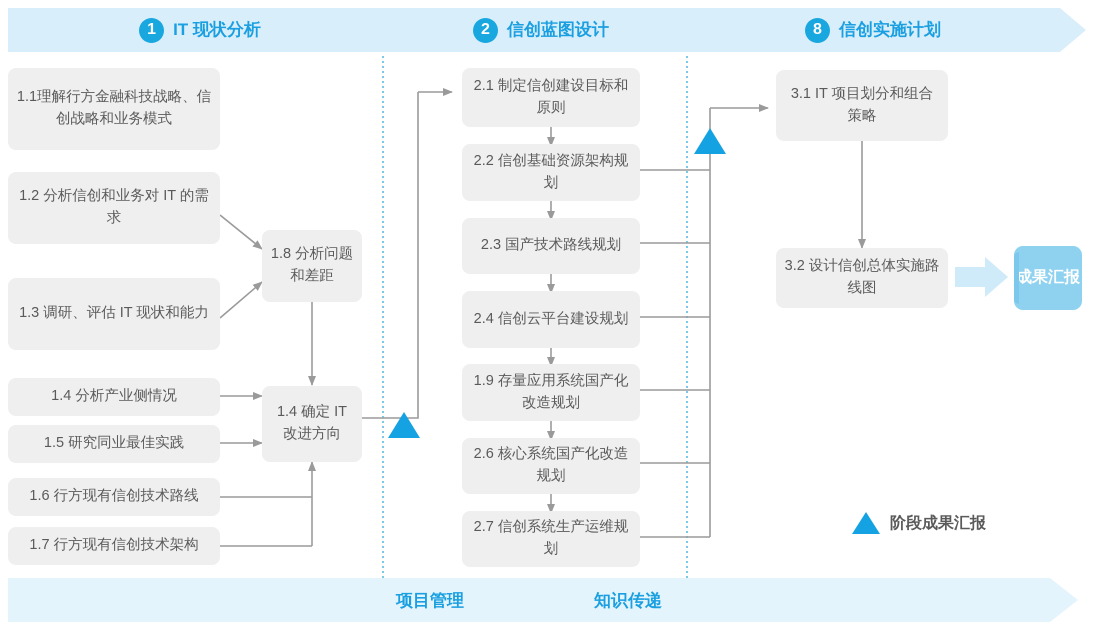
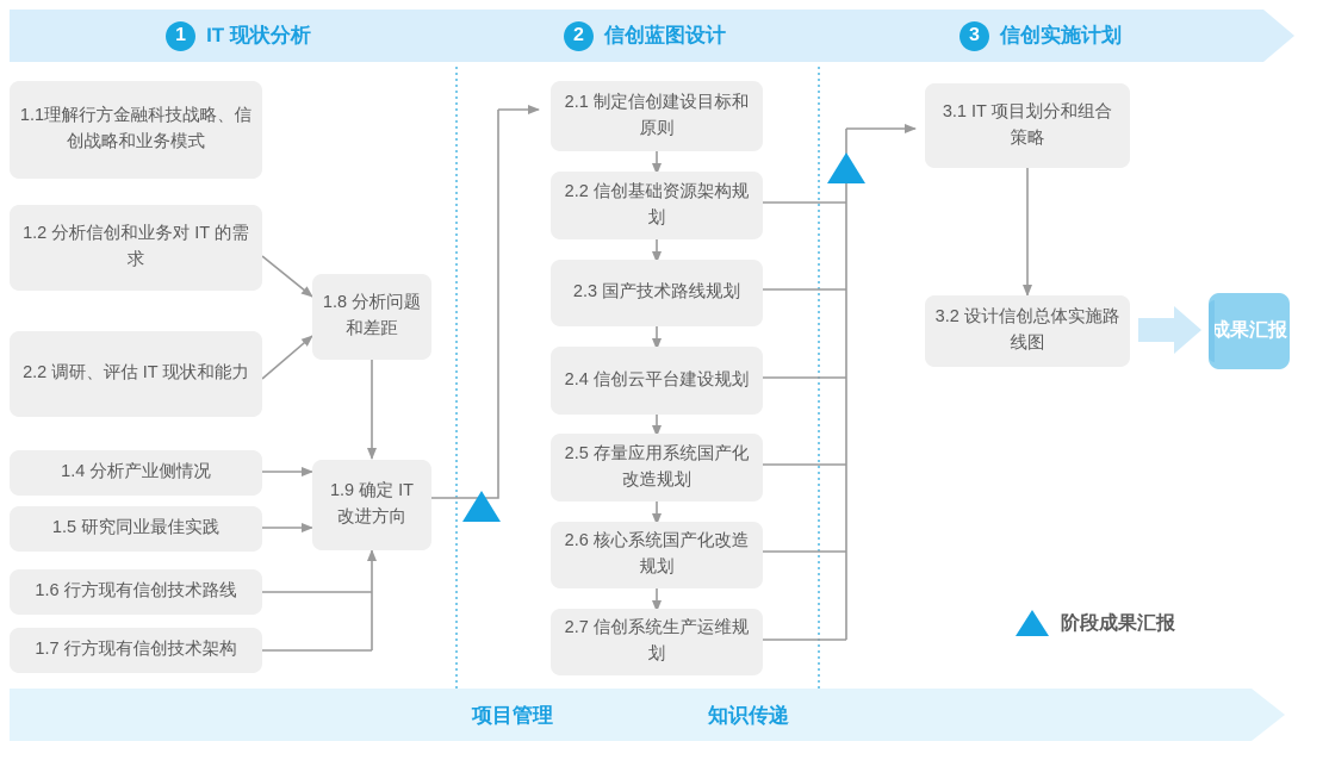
  1
  IT 现状分析
  2
  信创蓝图设计
- 8
+ 3
  信创实施计划
  1.1理解行方金融科技战略、信创战略和业务模式
  1.2 分析信创和业务对 IT 的需求
- 1.3 调研、评估 IT 现状和能力
+ 2.2 调研、评估 IT 现状和能力
  1.4 分析产业侧情况
  1.5 研究同业最佳实践
  1.6 行方现有信创技术路线
  1.7 行方现有信创技术架构
  1.8 分析问题和差距
- 1.4 确定 IT 改进方向
+ 1.9 确定 IT 改进方向
  2.1 制定信创建设目标和原则
  2.2 信创基础资源架构规划
  2.3 国产技术路线规划
  2.4 信创云平台建设规划
- 1.9 存量应用系统国产化改造规划
+ 2.5 存量应用系统国产化改造规划
  2.6 核心系统国产化改造规划
  2.7 信创系统生产运维规划
  3.1 IT 项目划分和组合策略
  3.2 设计信创总体实施路线图
  成果汇报
  阶段成果汇报
  项目管理
  知识传递
